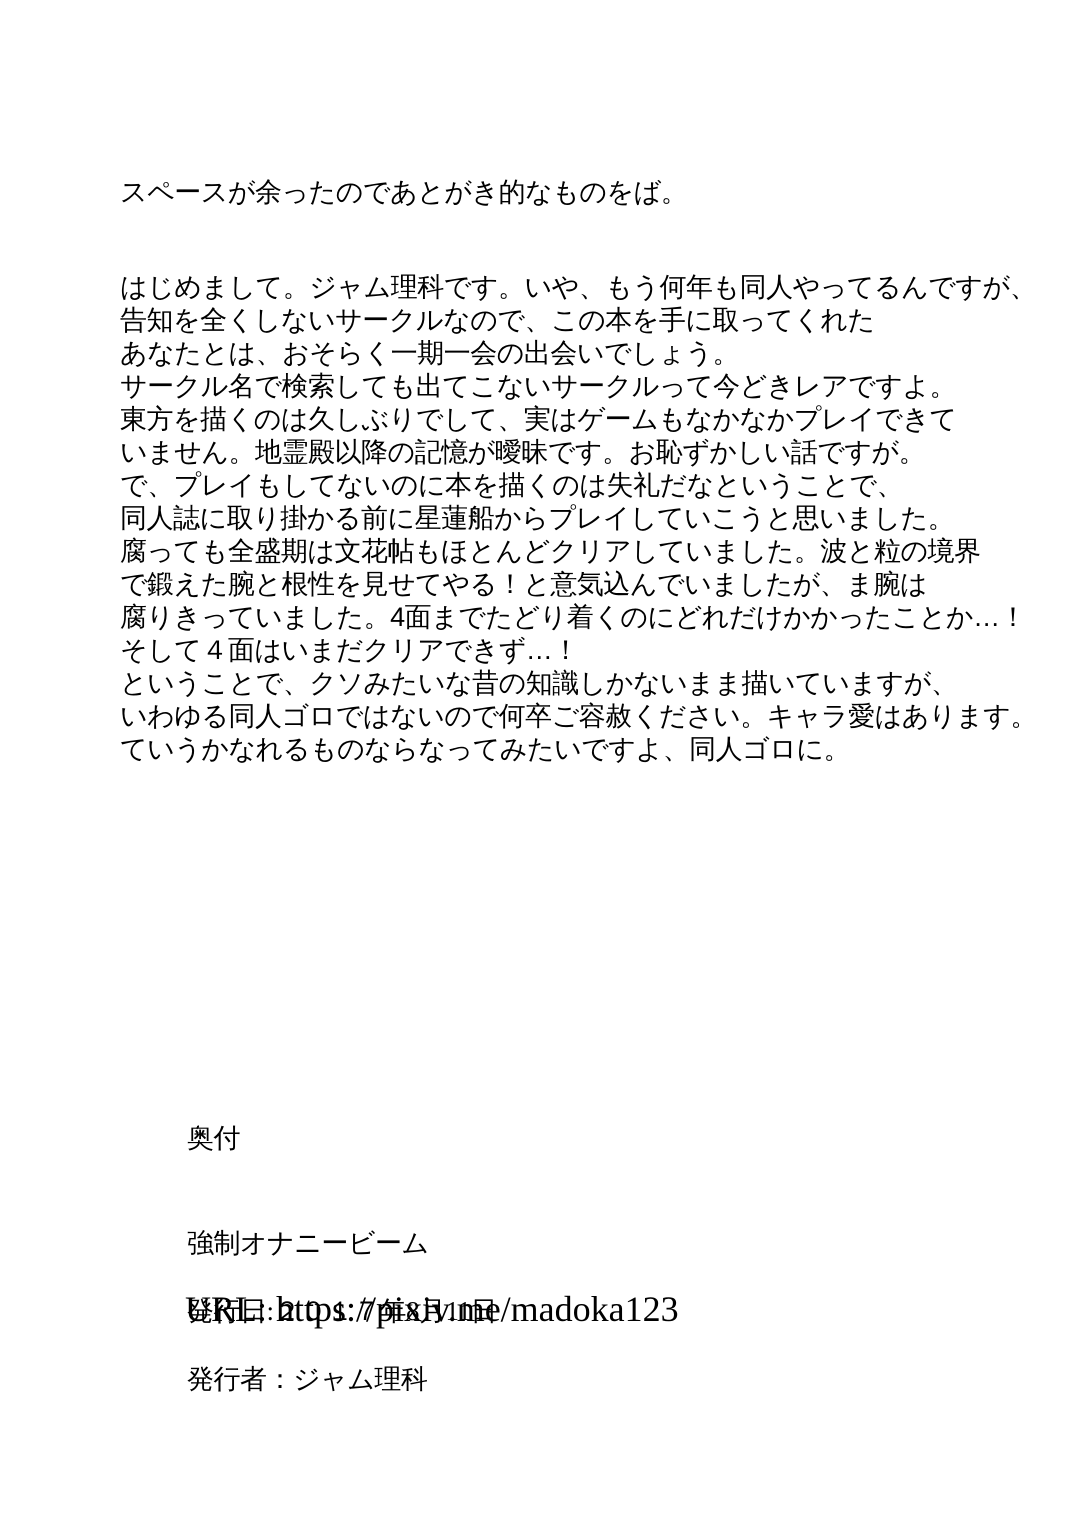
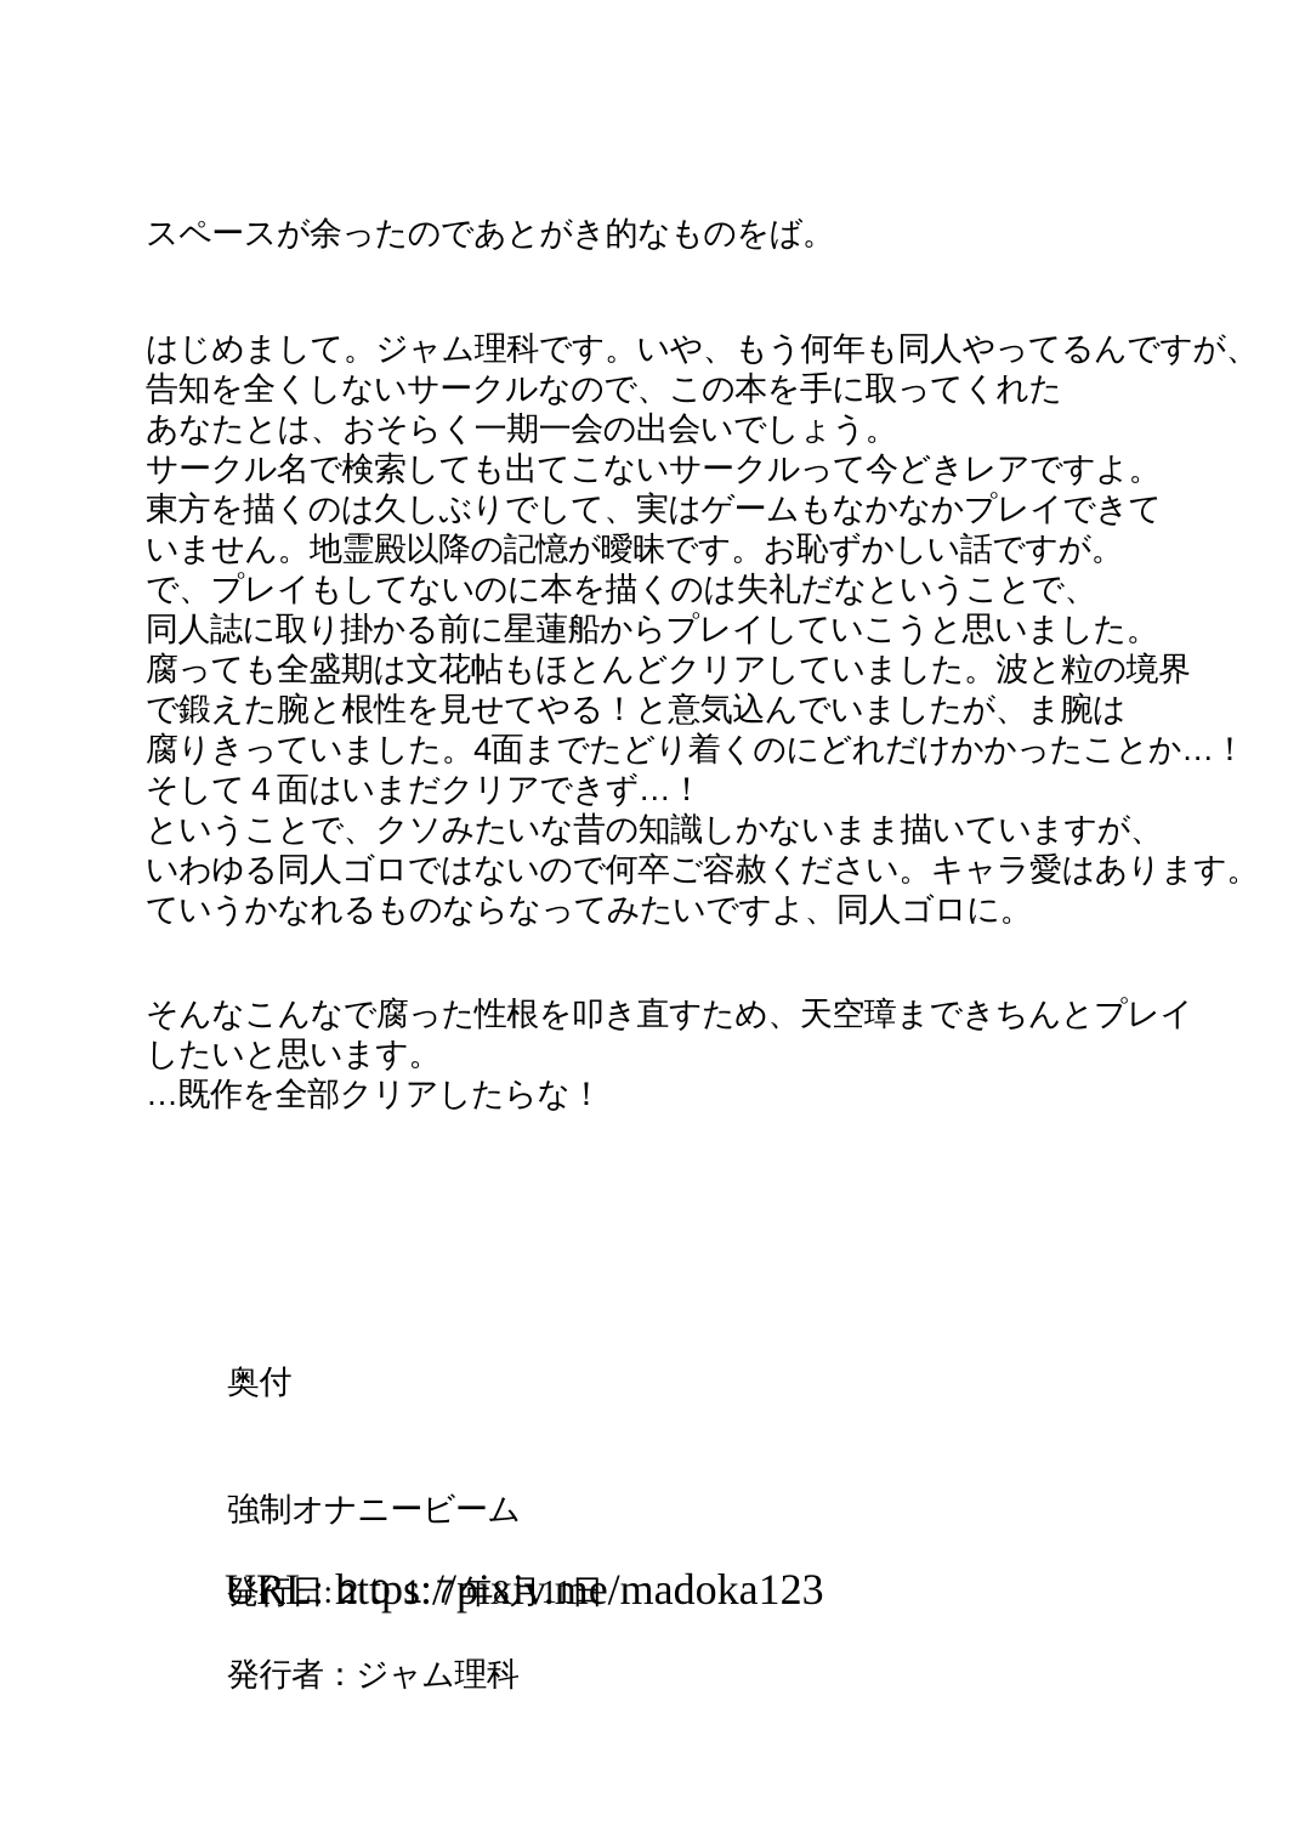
  スペースが余ったのであとがき的なものをば。
  はじめまして。ジャム理科です。いや、もう何年も同人やってるんですが、
  告知を全くしないサークルなので、この本を手に取ってくれた
  あなたとは、おそらく一期一会の出会いでしょう。
  サークル名で検索しても出てこないサークルって今どきレアですよ。
  東方を描くのは久しぶりでして、実はゲームもなかなかプレイできて
  いません。地霊殿以降の記憶が曖昧です。お恥ずかしい話ですが。
  で、プレイもしてないのに本を描くのは失礼だなということで、
  同人誌に取り掛かる前に星蓮船からプレイしていこうと思いました。
  腐っても全盛期は文花帖もほとんどクリアしていました。波と粒の境界
  で鍛えた腕と根性を見せてやる！と意気込んでいましたが、ま腕は
  腐りきっていました。4面までたどり着くのにどれだけかかったことか…！
  そして４面はいまだクリアできず…！
  ということで、クソみたいな昔の知識しかないまま描いていますが、
  いわゆる同人ゴロではないので何卒ご容赦ください。キャラ愛はあります。
  ていうかなれるものならなってみたいですよ、同人ゴロに。
+ そんなこんなで腐った性根を叩き直すため、天空璋まできちんとプレイ
+ したいと思います。
+ …既作を全部クリアしたらな！
  奥付
  強制オナニービーム
  発行日:２０１７年8月11日
  発行者：ジャム理科
  URL: https://pixiv.me/madoka123
